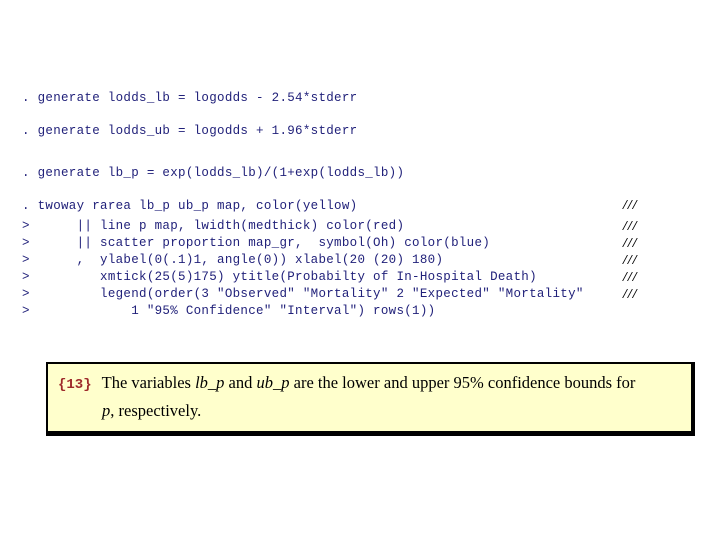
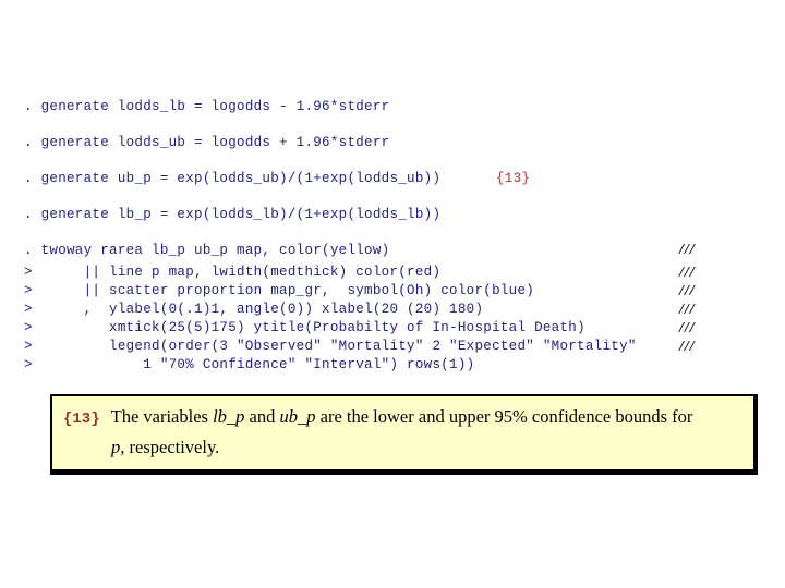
- . generate lodds_lb = logodds - 2.54*stderr
+ . generate lodds_lb = logodds - 1.96*stderr
  . generate lodds_ub = logodds + 1.96*stderr
+ . generate ub_p = exp(lodds_ub)/(1+exp(lodds_ub))
+ {13}
  . generate lb_p = exp(lodds_lb)/(1+exp(lodds_lb))
  . twoway rarea lb_p ub_p map, color(yellow)
  ///
  > || line p map, lwidth(medthick) color(red)
  ///
  > || scatter proportion map_gr, symbol(Oh) color(blue)
  ///
  > , ylabel(0(.1)1, angle(0)) xlabel(20 (20) 180)
  ///
  > xmtick(25(5)175) ytitle(Probabilty of In-Hospital Death)
  ///
  > legend(order(3 "Observed" "Mortality" 2 "Expected" "Mortality"
  ///
- > 1 "95% Confidence" "Interval") rows(1))
+ > 1 "70% Confidence" "Interval") rows(1))
  {13} The variables lb_p and ub_p are the lower and upper 95% confidence bounds for
  p, respectively.
